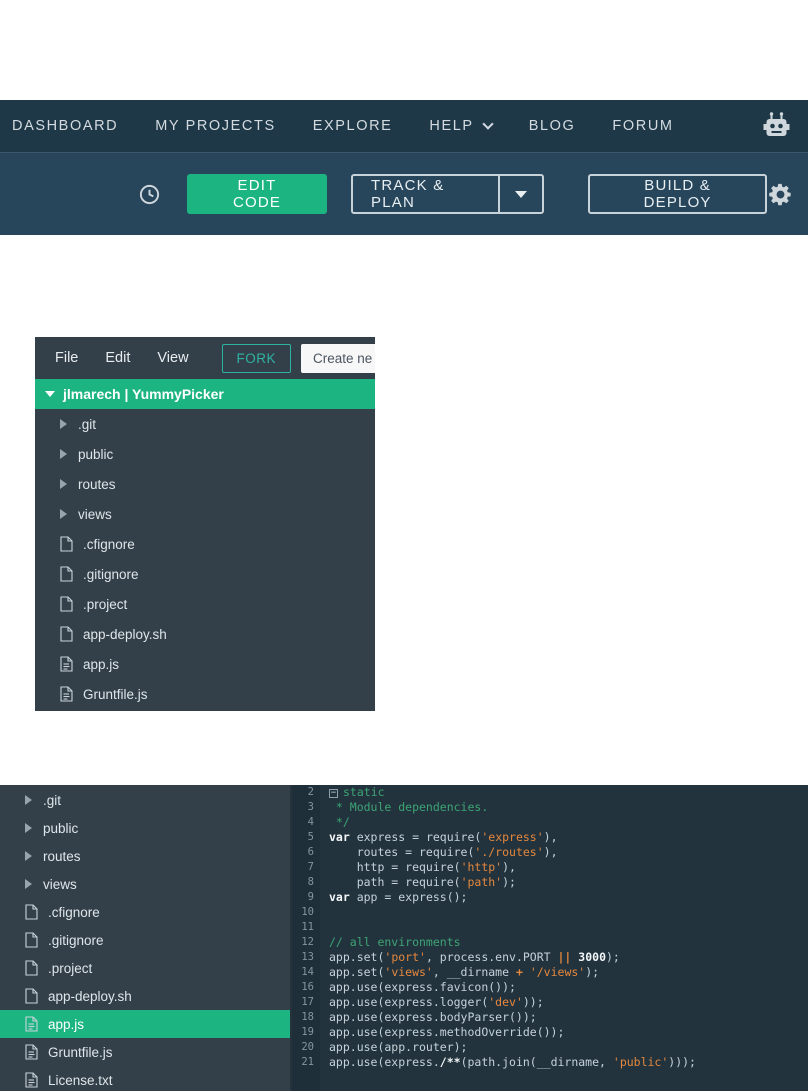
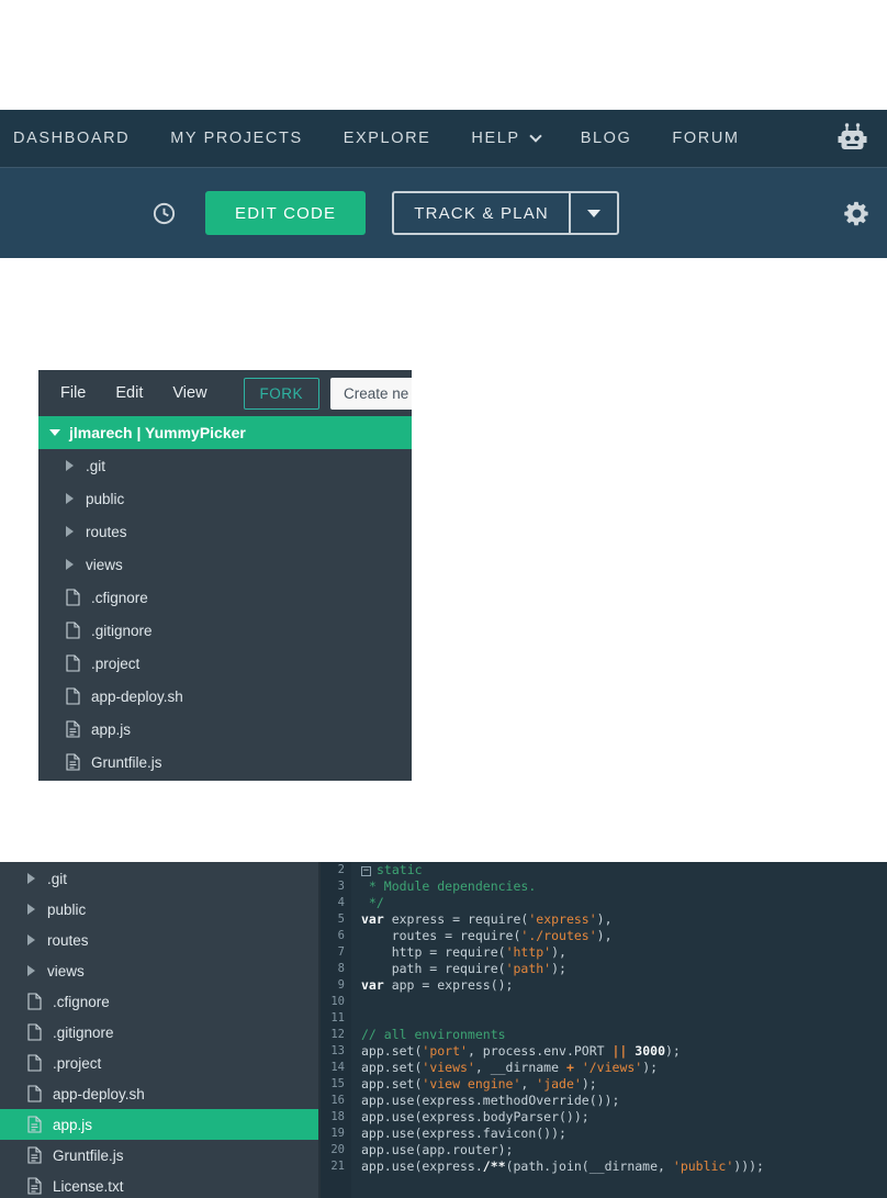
  DASHBOARD
  MY PROJECTS
  EXPLORE
  HELP
  BLOG
  FORUM
  EDIT CODE
  TRACK & PLAN
- BUILD & DEPLOY
  File
  Edit
  View
  FORK
  Create ne
  jlmarech | YummyPicker
  .git
  public
  routes
  views
  .cfignore
  .gitignore
  .project
  app-deploy.sh
  app.js
  Gruntfile.js
  .git
  public
  routes
  views
  .cfignore
  .gitignore
  .project
  app-deploy.sh
  app.js
  Gruntfile.js
  License.txt
  2
  − static
  3
  * Module dependencies.
  4
  */
  5
  var express = require('express'),
  6
  routes = require('./routes'),
  7
  http = require('http'),
  8
  path = require('path');
  9
  var app = express();
  10
  11
  12
  // all environments
  13
  app.set('port', process.env.PORT || 3000);
  14
  app.set('views', __dirname + '/views');
+ 15
+ app.set('view engine', 'jade');
  16
- app.use(express.favicon());
+ app.use(express.methodOverride());
- 17
- app.use(express.logger('dev'));
  18
  app.use(express.bodyParser());
  19
- app.use(express.methodOverride());
+ app.use(express.favicon());
  20
  app.use(app.router);
  21
  app.use(express./**(path.join(__dirname, 'public')));
